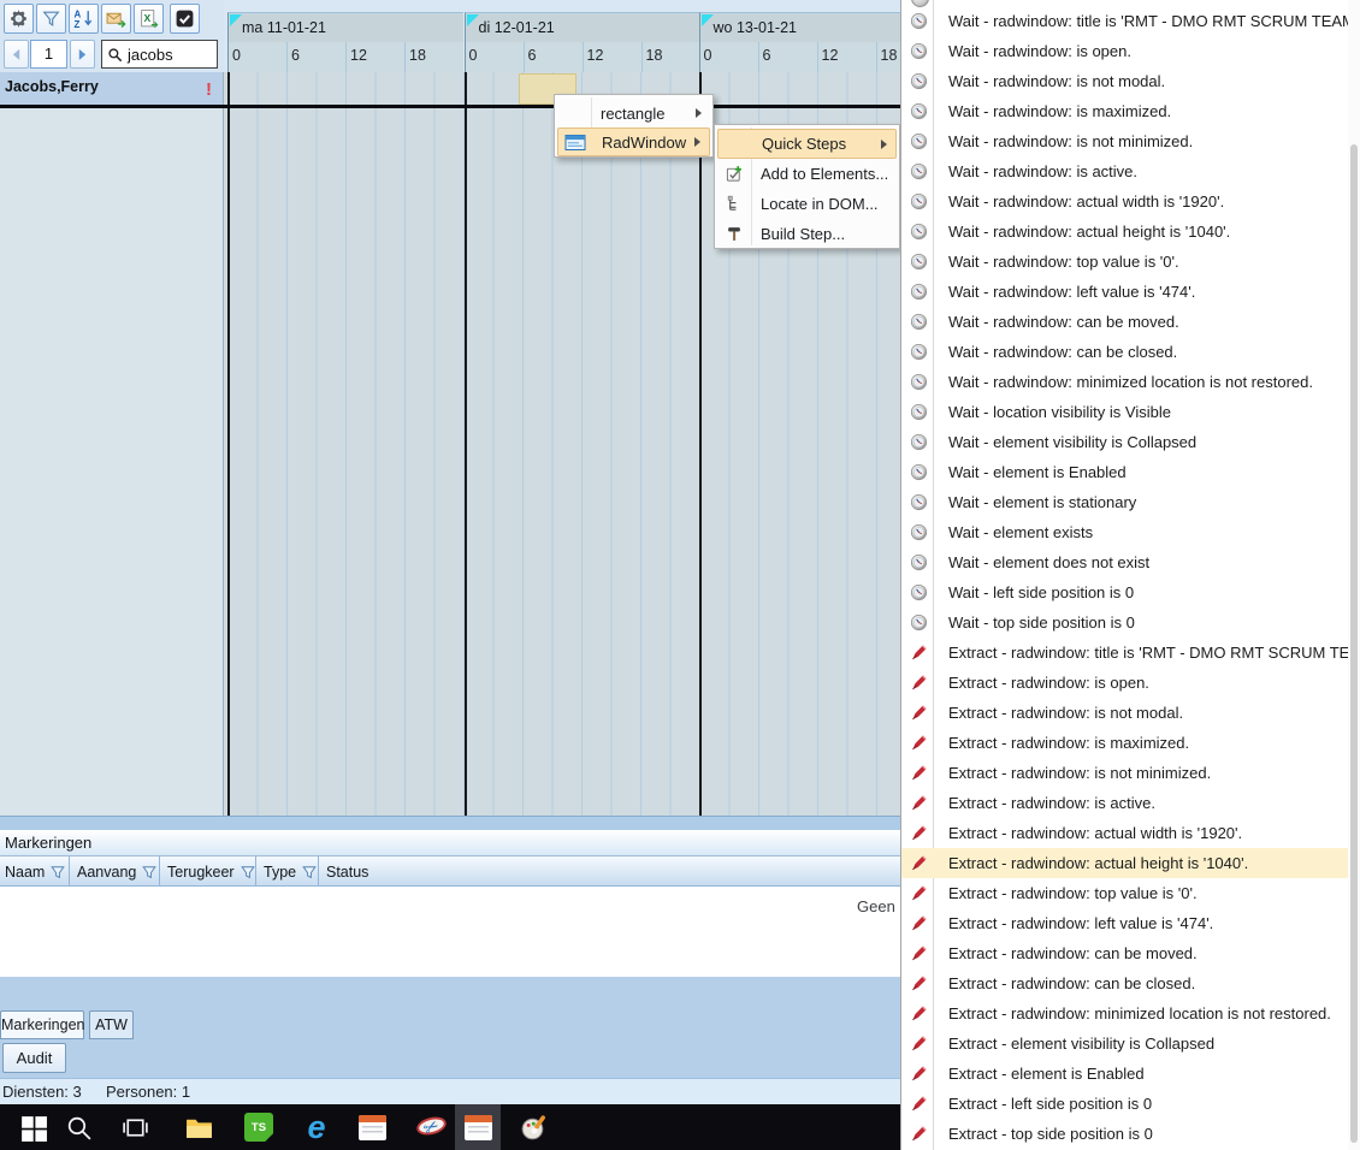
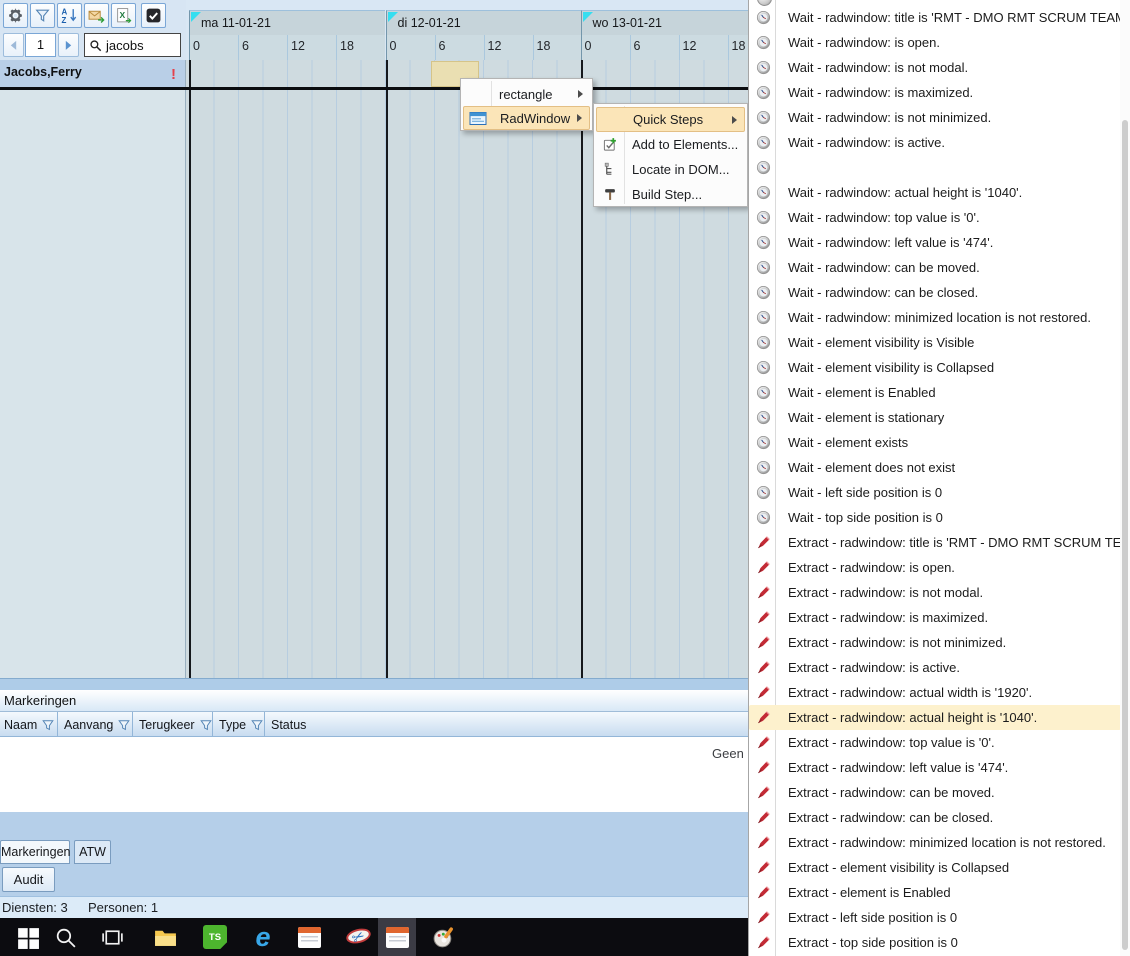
  A
  Z
  X
  1
  jacobs
  ma 11-01-21
  0
  6
  12
  18
  di 12-01-21
  0
  6
  12
  18
  wo 13-01-21
  0
  6
  12
  18
  Jacobs,Ferry
  !
  Markeringen
  Naam
  Aanvang
  Terugkeer
  Type
  Status
  Geen
  Markeringen
  ATW
  Audit
  Diensten: 3
  Personen: 1
  TS
  e
  rectangle
  RadWindow
  Quick Steps
  Add to Elements...
  Locate in DOM...
  Build Step...
  Wait - radwindow: title is 'RMT - DMO RMT SCRUM TEA
  Wait - radwindow: is open.
  Wait - radwindow: is not modal.
  Wait - radwindow: is maximized.
  Wait - radwindow: is not minimized.
  Wait - radwindow: is active.
- Wait - radwindow: actual width is '1920'.
  Wait - radwindow: actual height is '1040'.
  Wait - radwindow: top value is '0'.
  Wait - radwindow: left value is '474'.
  Wait - radwindow: can be moved.
  Wait - radwindow: can be closed.
  Wait - radwindow: minimized location is not restored.
- Wait - location visibility is Visible
+ Wait - element visibility is Visible
  Wait - element visibility is Collapsed
  Wait - element is Enabled
  Wait - element is stationary
  Wait - element exists
  Wait - element does not exist
  Wait - left side position is 0
  Wait - top side position is 0
  Extract - radwindow: title is 'RMT - DMO RMT SCRUM TE
  Extract - radwindow: is open.
  Extract - radwindow: is not modal.
  Extract - radwindow: is maximized.
  Extract - radwindow: is not minimized.
  Extract - radwindow: is active.
  Extract - radwindow: actual width is '1920'.
  Extract - radwindow: actual height is '1040'.
  Extract - radwindow: top value is '0'.
  Extract - radwindow: left value is '474'.
  Extract - radwindow: can be moved.
  Extract - radwindow: can be closed.
  Extract - radwindow: minimized location is not restored.
  Extract - element visibility is Collapsed
  Extract - element is Enabled
  Extract - left side position is 0
  Extract - top side position is 0
